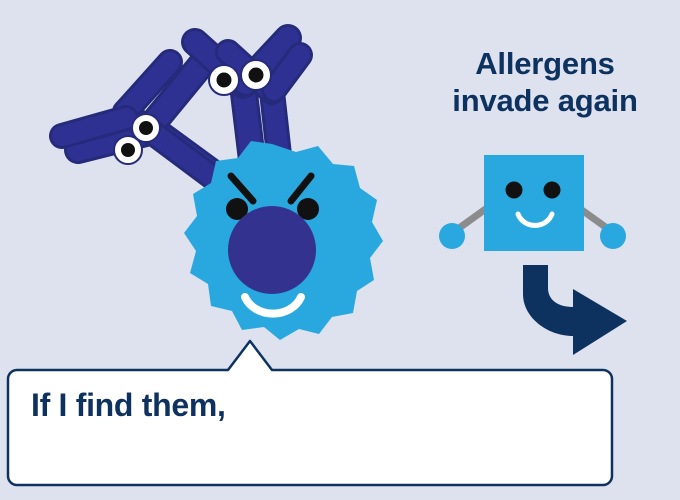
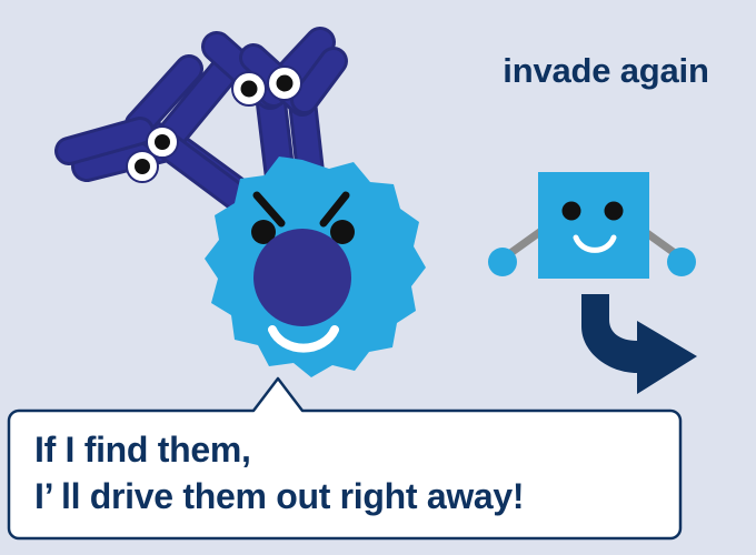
- Allergens
  invade again
  If I find them,
+ I’ ll drive them out right away!
